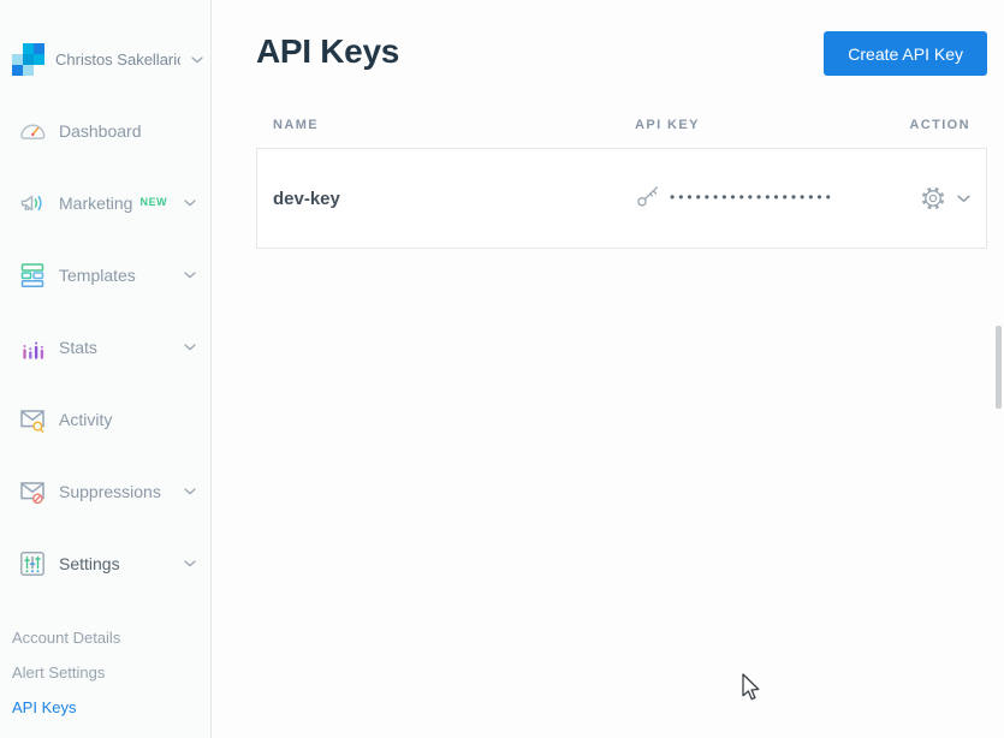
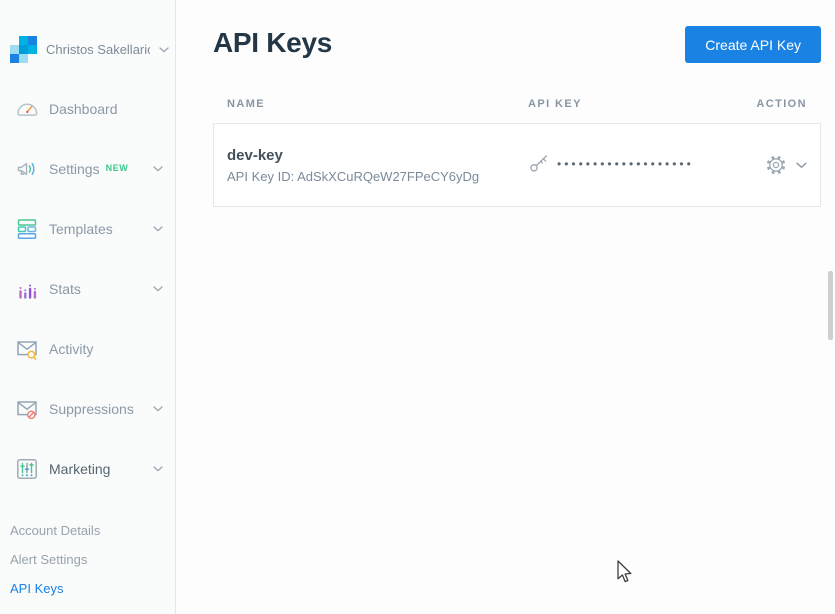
  Christos Sakellari
  Dashboard
- Marketing
+ Settings
  NEW
  Templates
  Stats
  Activity
  Suppressions
- Settings
+ Marketing
  Account Details
  Alert Settings
  API Keys
  API Keys
  Create API Key
  NAME
  API KEY
  ACTION
  dev-key
+ API Key ID: AdSkXCuRQeW27FPeCY6yDg
  •••••••••••••••••••
